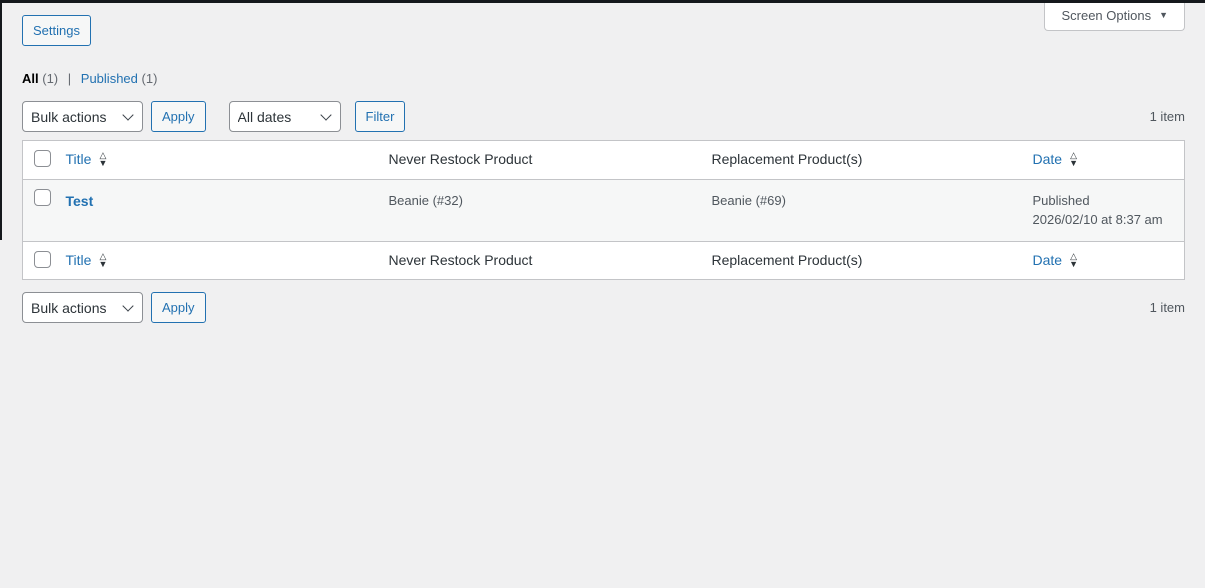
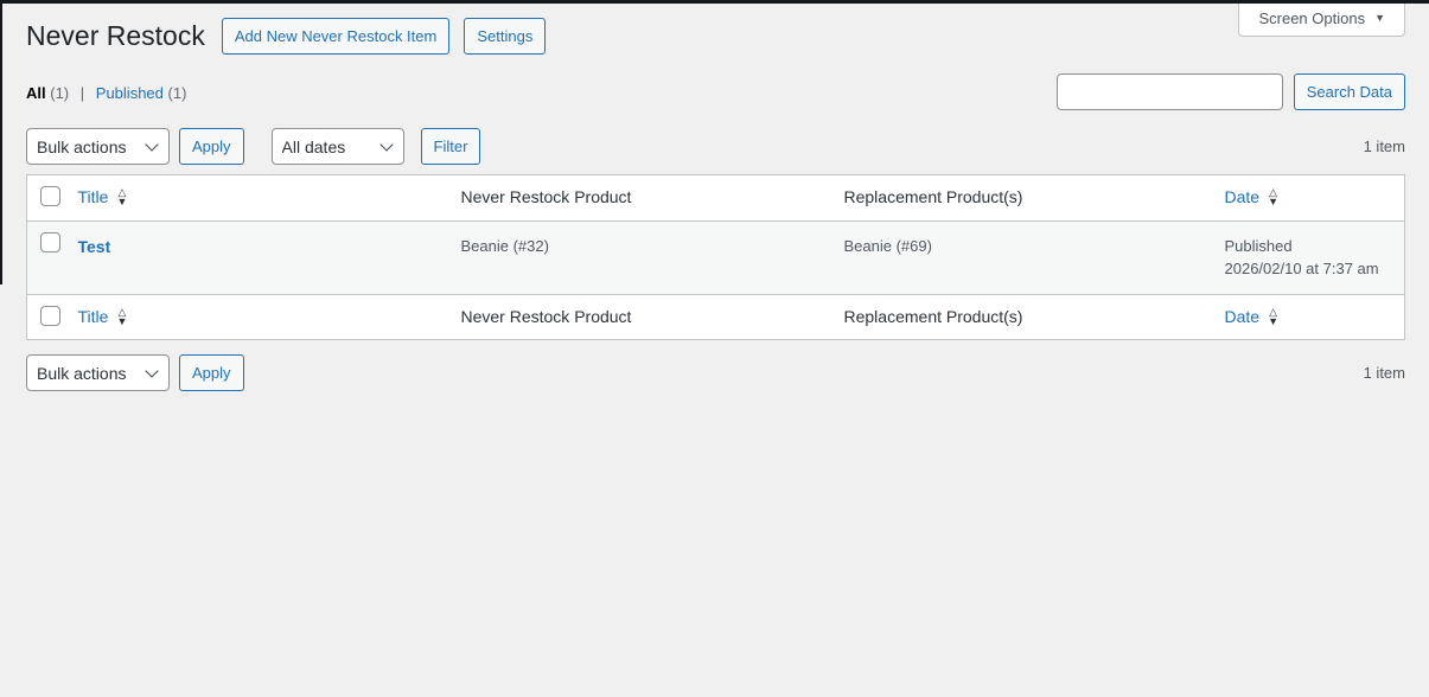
  Screen Options
  ▼
+ Never Restock
+ Add New Never Restock Item
  Settings
  All (1) | Published (1)
+ Search Data
  Bulk actions
  Apply
  All dates
  Filter
  1 item
  	Title △ ▼	Never Restock Product	Replacement Product(s)	Date △ ▼
- 	Test	Beanie (#32)	Beanie (#69)	Published 2026/02/10 at 8:37 am
+ 	Test	Beanie (#32)	Beanie (#69)	Published 2026/02/10 at 7:37 am
  	Title △ ▼	Never Restock Product	Replacement Product(s)	Date △ ▼
  Bulk actions
  Apply
  1 item
